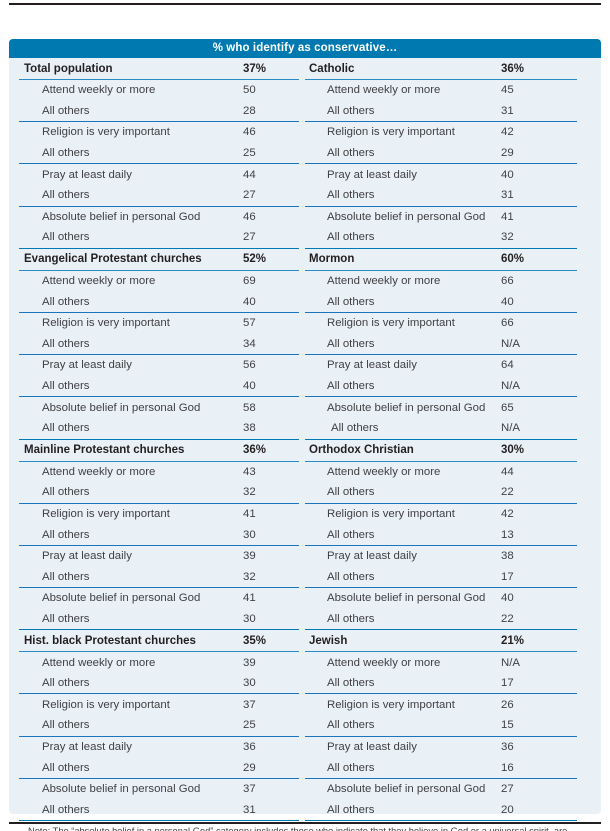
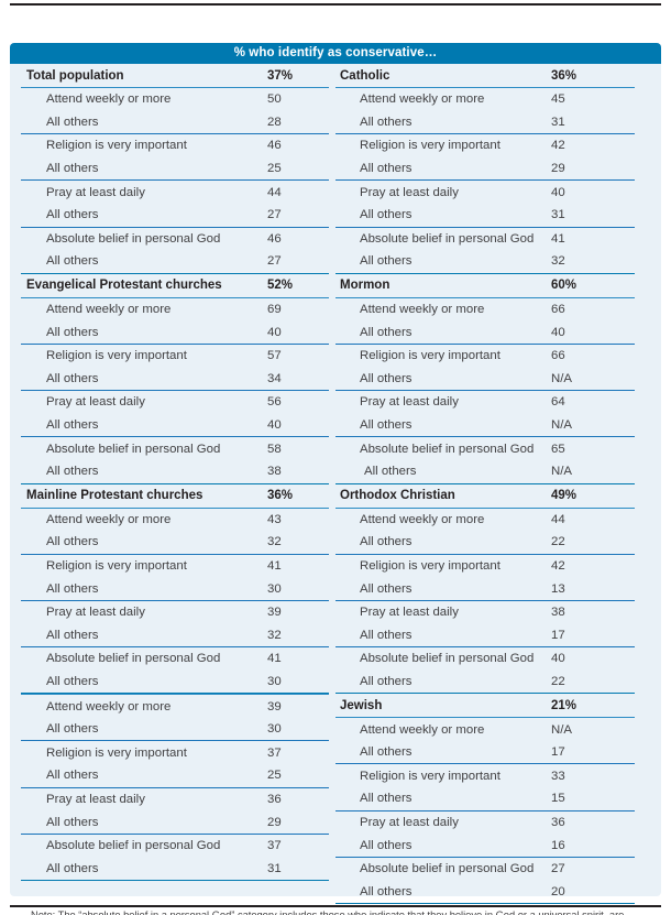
  % who identify as conservative…
  Total population
  37%
  Attend weekly or more
  50
  All others
  28
  Religion is very important
  46
  All others
  25
  Pray at least daily
  44
  All others
  27
  Absolute belief in personal God
  46
  All others
  27
  Evangelical Protestant churches
  52%
  Attend weekly or more
  69
  All others
  40
  Religion is very important
  57
  All others
  34
  Pray at least daily
  56
  All others
  40
  Absolute belief in personal God
  58
  All others
  38
  Mainline Protestant churches
  36%
  Attend weekly or more
  43
  All others
  32
  Religion is very important
  41
  All others
  30
  Pray at least daily
  39
  All others
  32
  Absolute belief in personal God
  41
  All others
  30
- Hist. black Protestant churches
- 35%
  Attend weekly or more
  39
  All others
  30
  Religion is very important
  37
  All others
  25
  Pray at least daily
  36
  All others
  29
  Absolute belief in personal God
  37
  All others
  31
  Catholic
  36%
  Attend weekly or more
  45
  All others
  31
  Religion is very important
  42
  All others
  29
  Pray at least daily
  40
  All others
  31
  Absolute belief in personal God
  41
  All others
  32
  Mormon
  60%
  Attend weekly or more
  66
  All others
  40
  Religion is very important
  66
  All others
  N/A
  Pray at least daily
  64
  All others
  N/A
  Absolute belief in personal God
  65
  All others
  N/A
  Orthodox Christian
- 30%
+ 49%
  Attend weekly or more
  44
  All others
  22
  Religion is very important
  42
  All others
  13
  Pray at least daily
  38
  All others
  17
  Absolute belief in personal God
  40
  All others
  22
  Jewish
  21%
  Attend weekly or more
  N/A
  All others
  17
  Religion is very important
- 26
+ 33
  All others
  15
  Pray at least daily
  36
  All others
  16
  Absolute belief in personal God
  27
  All others
  20
